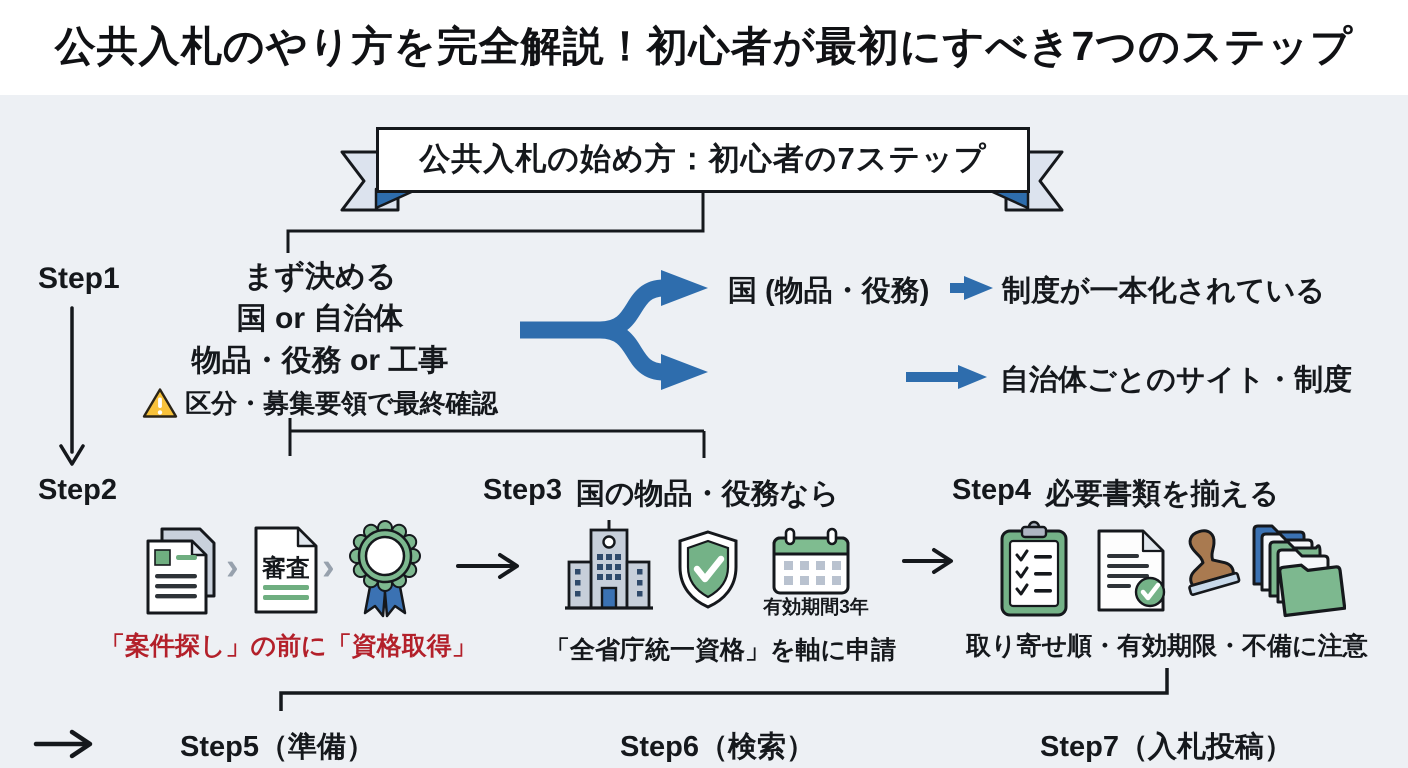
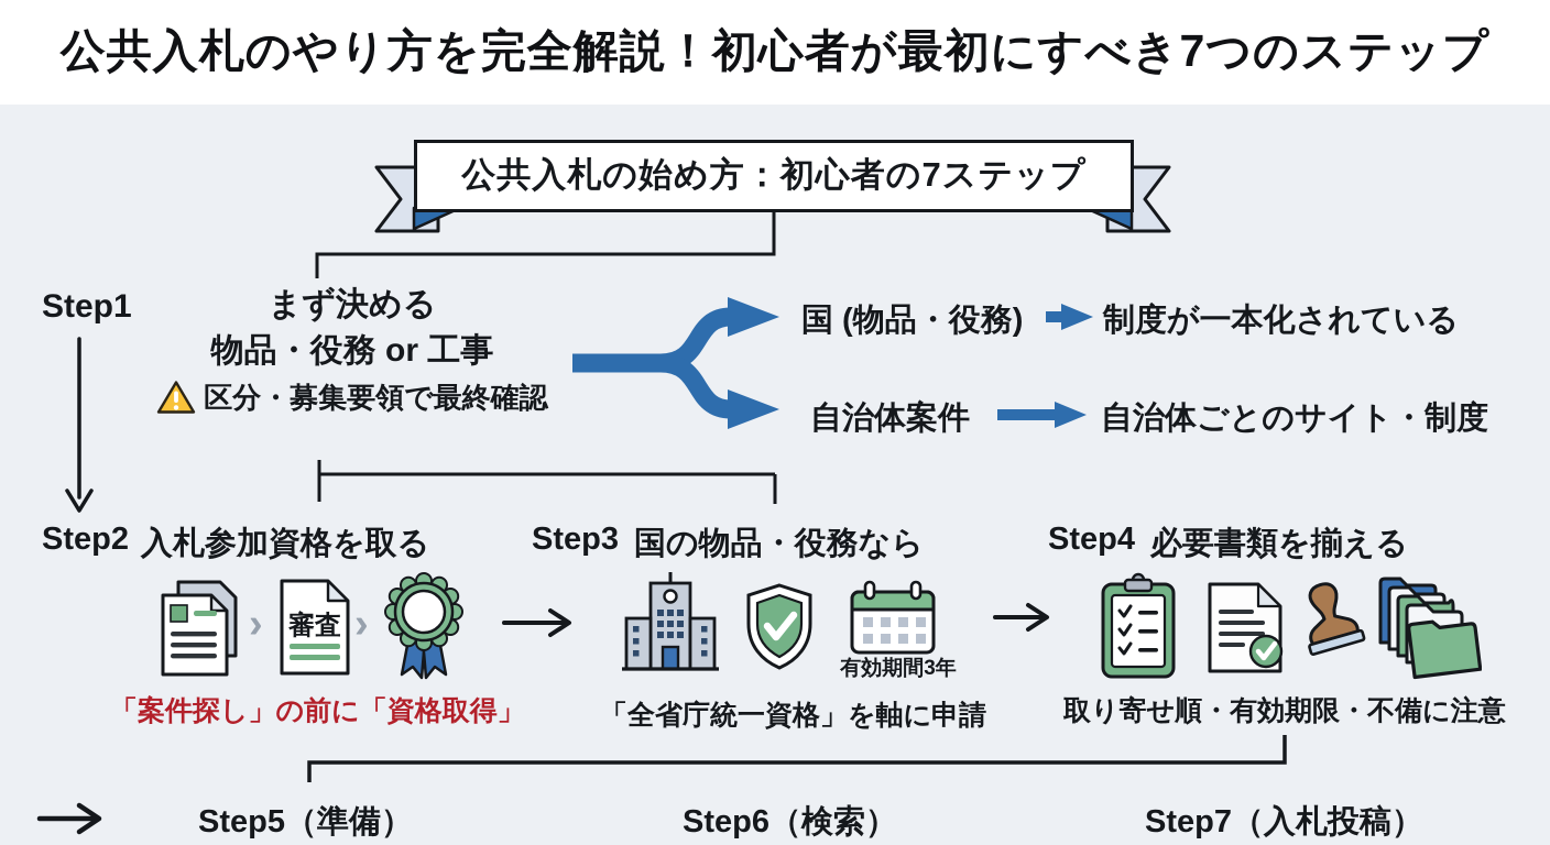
  公共入札のやり方を完全解説！初心者が最初にすべき7つのステップ
  公共入札の始め方：初心者の7ステップ
  Step1
  まず決める
- 国 or 自治体
  物品・役務 or 工事
  区分・募集要領で最終確認
  国 (物品・役務)
  制度が一本化されている
+ 自治体案件
  自治体ごとのサイト・制度
  Step2
+ 入札参加資格を取る
  Step3
  国の物品・役務なら
  Step4
  必要書類を揃える
  ›
  審査
  ›
  有効期間3年
  「案件探し」の前に「資格取得」
  「全省庁統一資格」を軸に申請
  取り寄せ順・有効期限・不備に注意
  Step5（準備）
  Step6（検索）
  Step7（入札投稿）
